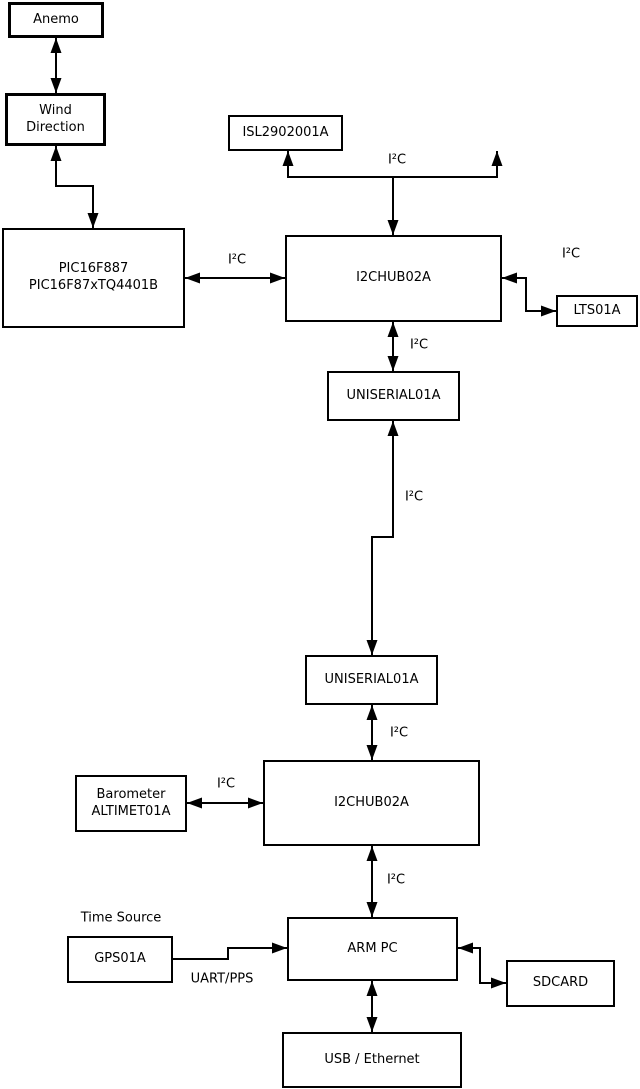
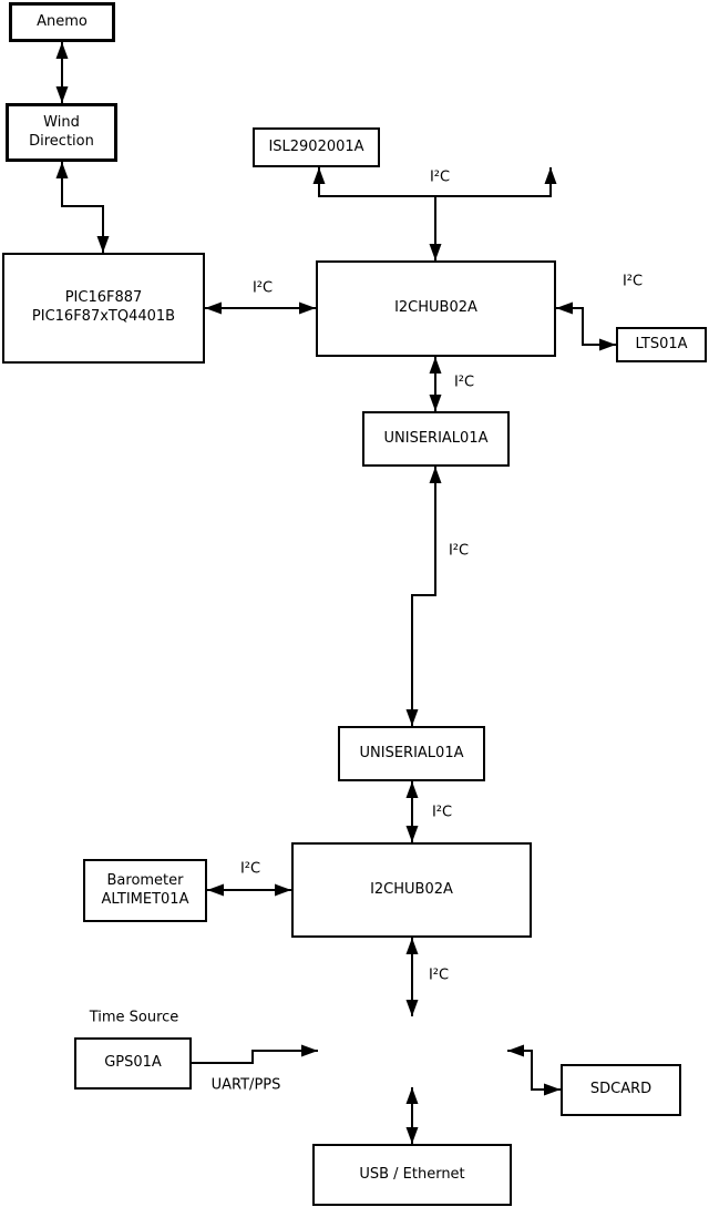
  Anemo
  Wind
  Direction
  PIC16F887
  PIC16F87xTQ4401B
  ISL2902001A
  I2CHUB02A
  LTS01A
  UNISERIAL01A
  UNISERIAL01A
  I2CHUB02A
  Barometer
  ALTIMET01A
  GPS01A
- ARM PC
  SDCARD
  USB / Ethernet
  I²C
  I²C
  I²C
  I²C
  I²C
  I²C
  I²C
  I²C
  Time Source
  UART/PPS
